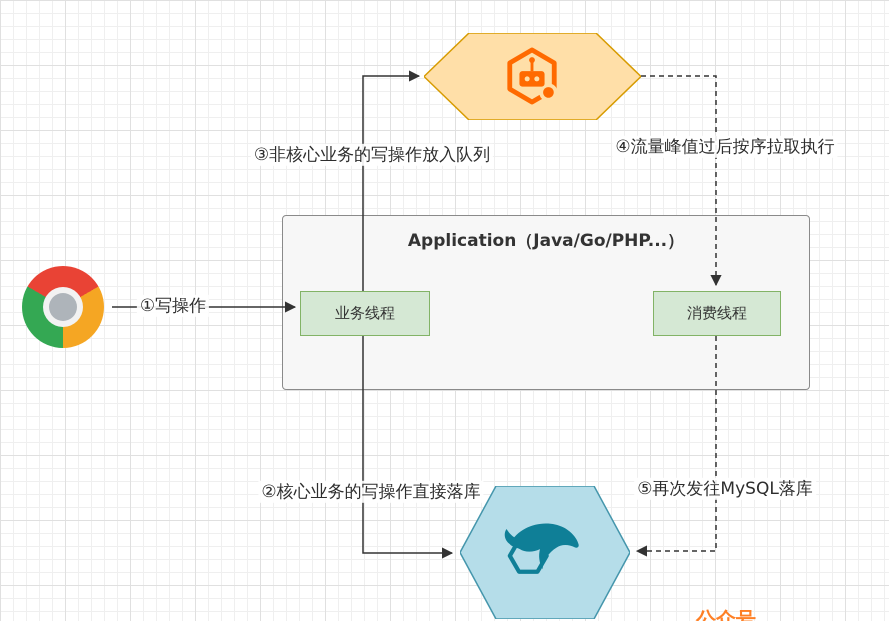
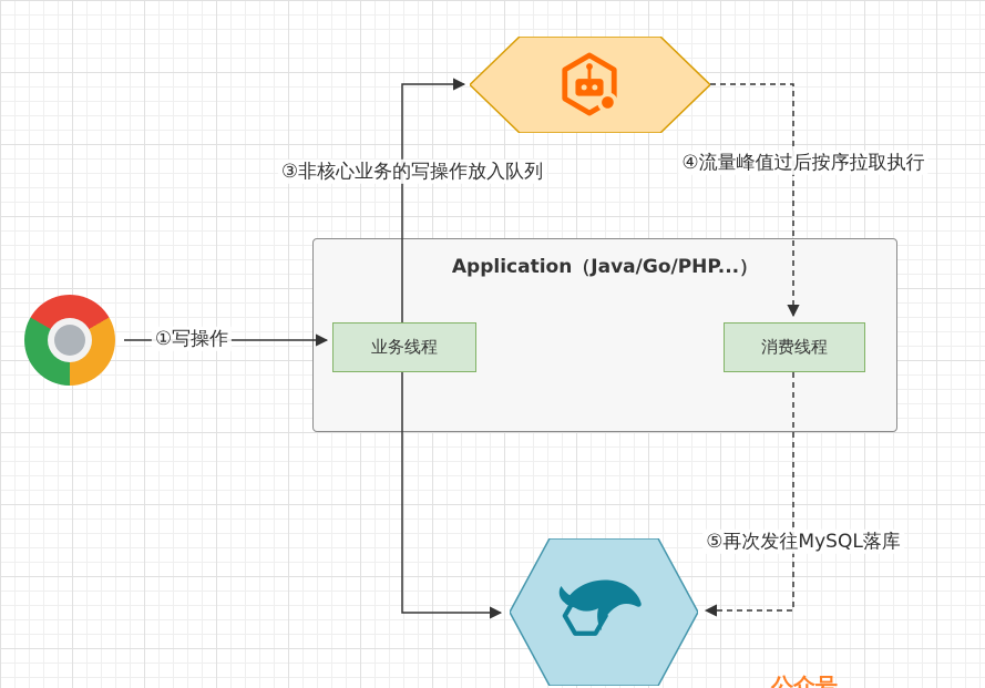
  Application（Java/Go/PHP...）
  业务线程
  消费线程
  ①写操作
  ③非核心业务的写操作放入队列
  ④流量峰值过后按序拉取执行
- ②核心业务的写操作直接落库
  ⑤再次发往MySQL落库
  公众号
